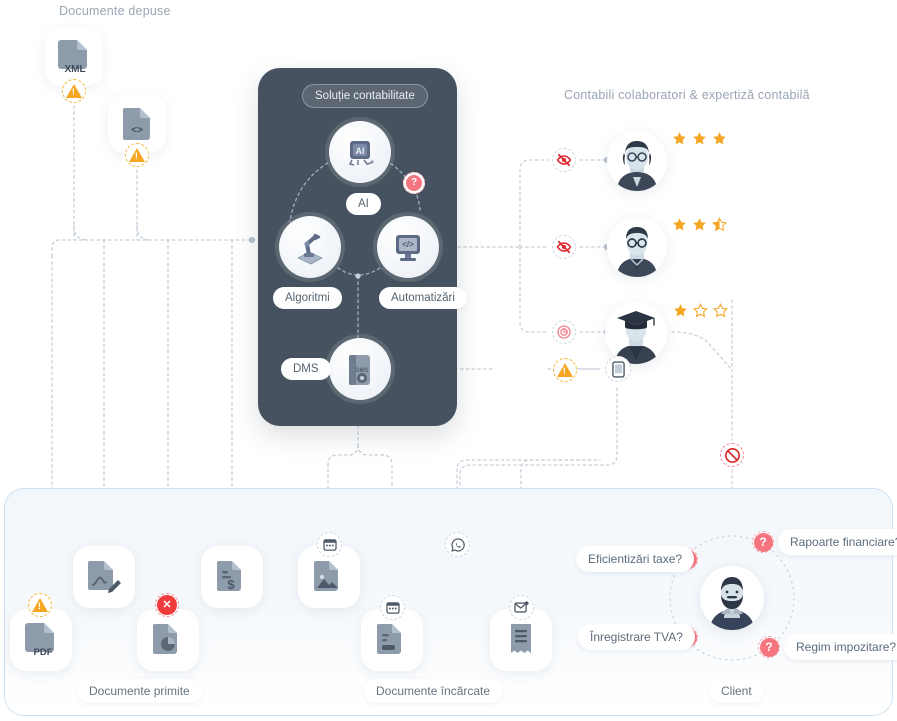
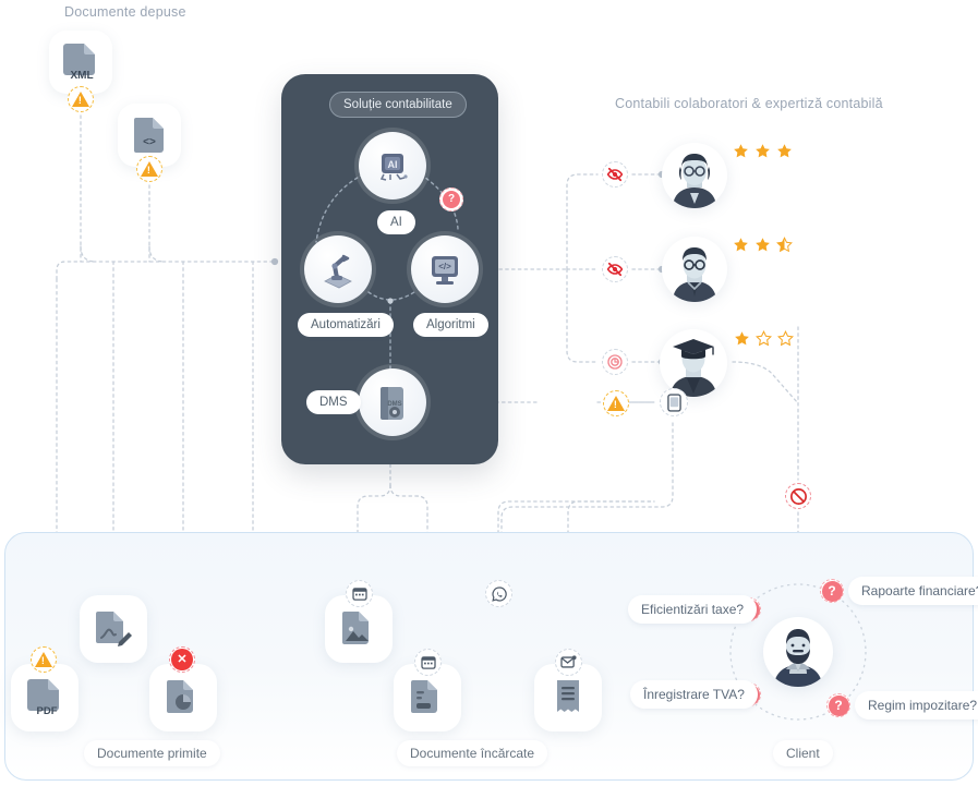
  Documente depuse
  Contabili colaboratori & expertiză contabilă
  XML
  <>
  Soluție contabilitate
  AI
  AI
  ?
- Algoritmi
+ Automatizări
  </>
- Automatizări
+ Algoritmi
  DMS
  PDF
  ✕
- $
  Documente primite
  Documente încărcate
  Eficientizări taxe?
  ?
  Rapoarte financiare
  Înregistrare TVA?
  ?
  Regim impozitare?
  Client
